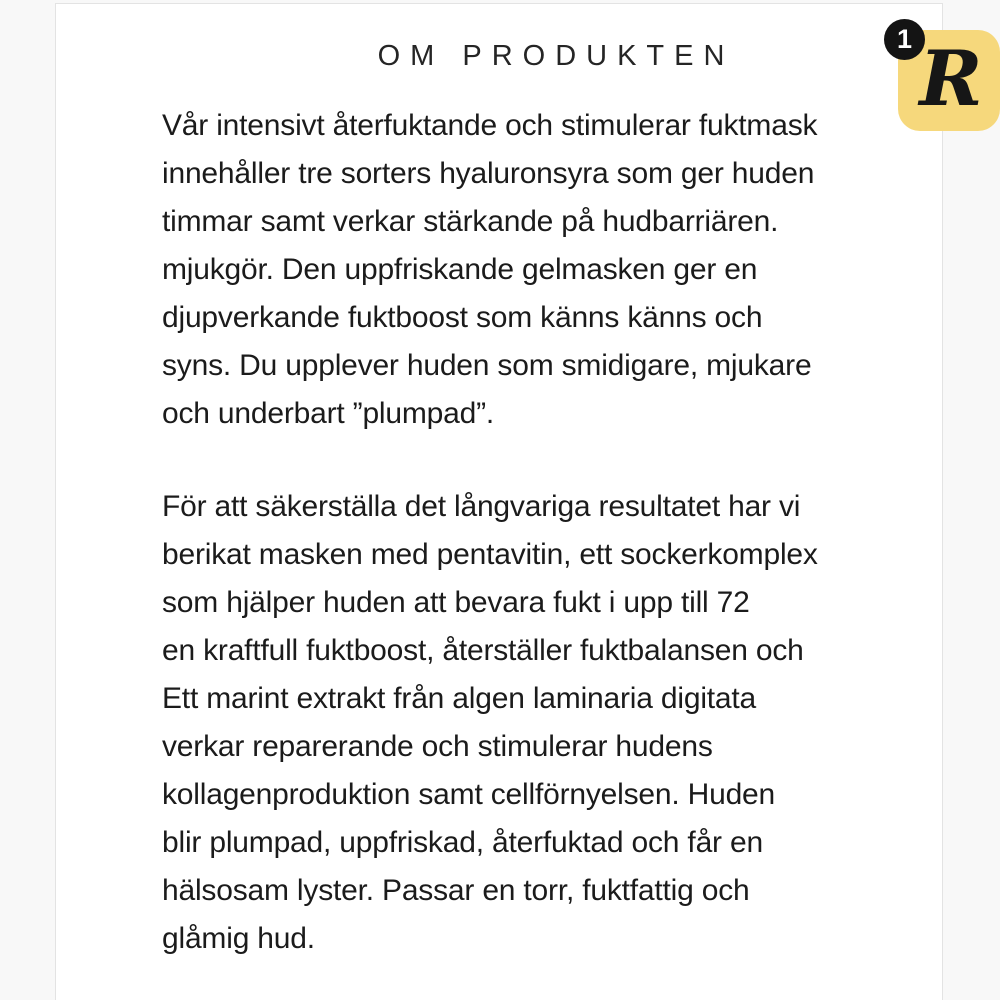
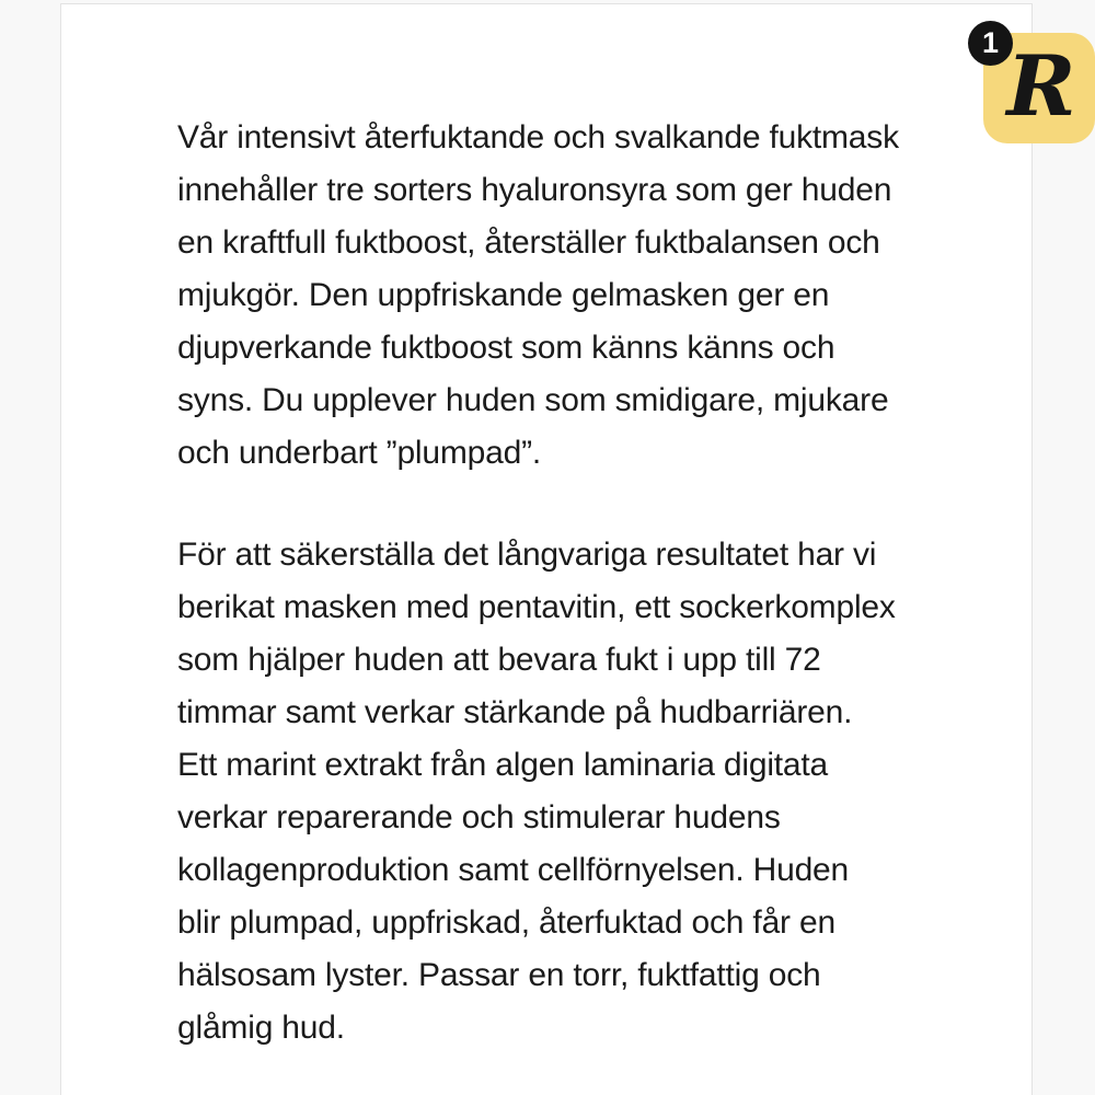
- OM PRODUKTEN
- Vår intensivt återfuktande och stimulerar fuktmask
+ Vår intensivt återfuktande och svalkande fuktmask
  innehåller tre sorters hyaluronsyra som ger huden
- timmar samt verkar stärkande på hudbarriären.
+ en kraftfull fuktboost, återställer fuktbalansen och
  mjukgör. Den uppfriskande gelmasken ger en
  djupverkande fuktboost som känns känns och
  syns. Du upplever huden som smidigare, mjukare
  och underbart ”plumpad”.
  För att säkerställa det långvariga resultatet har vi
  berikat masken med pentavitin, ett sockerkomplex
  som hjälper huden att bevara fukt i upp till 72
- en kraftfull fuktboost, återställer fuktbalansen och
+ timmar samt verkar stärkande på hudbarriären.
  Ett marint extrakt från algen laminaria digitata
  verkar reparerande och stimulerar hudens
  kollagenproduktion samt cellförnyelsen. Huden
  blir plumpad, uppfriskad, återfuktad och får en
  hälsosam lyster. Passar en torr, fuktfattig och
  glåmig hud.
  R
  1
